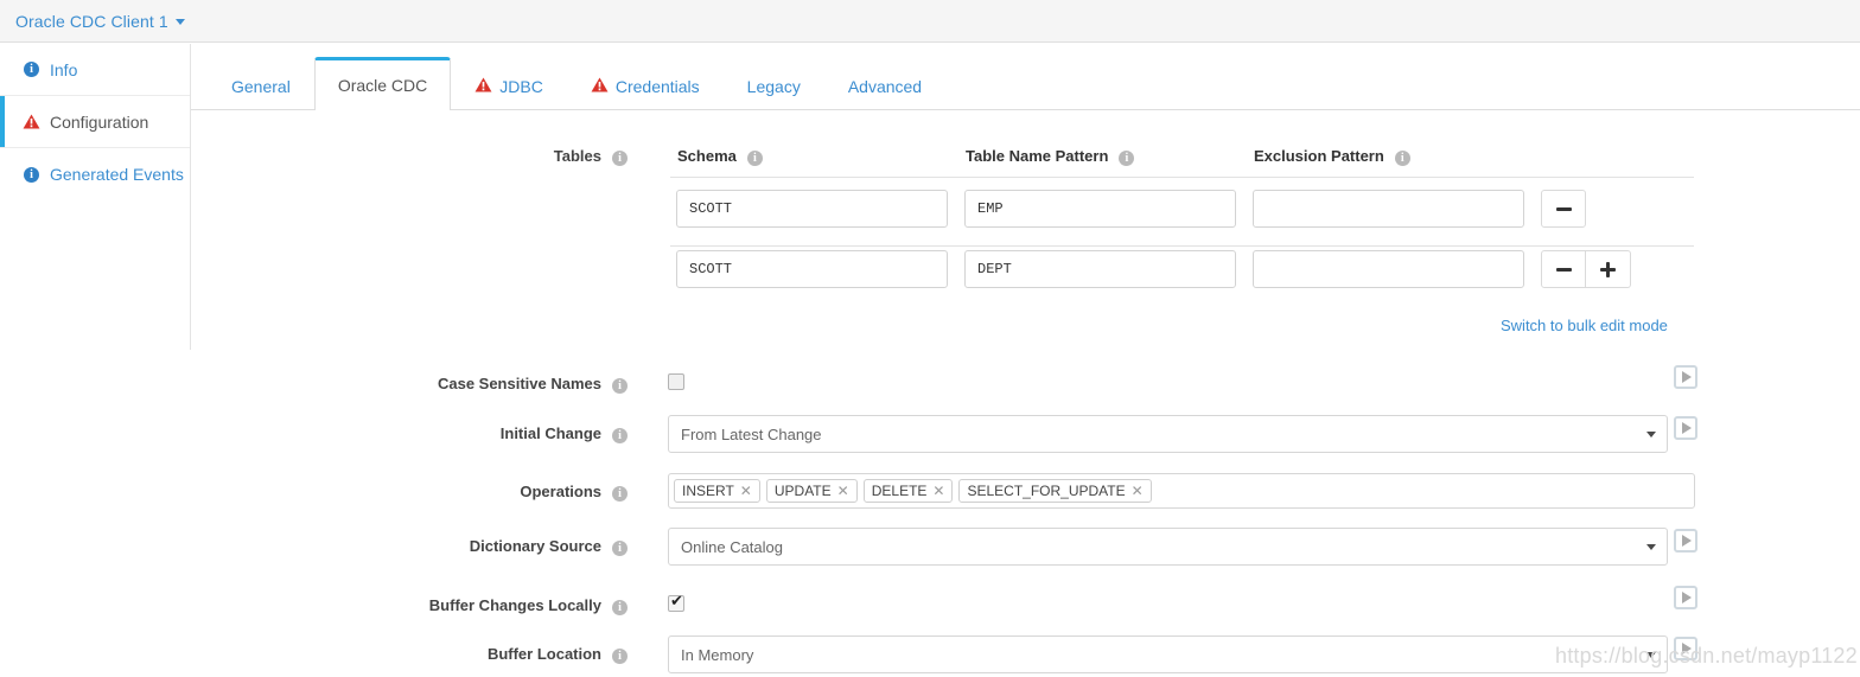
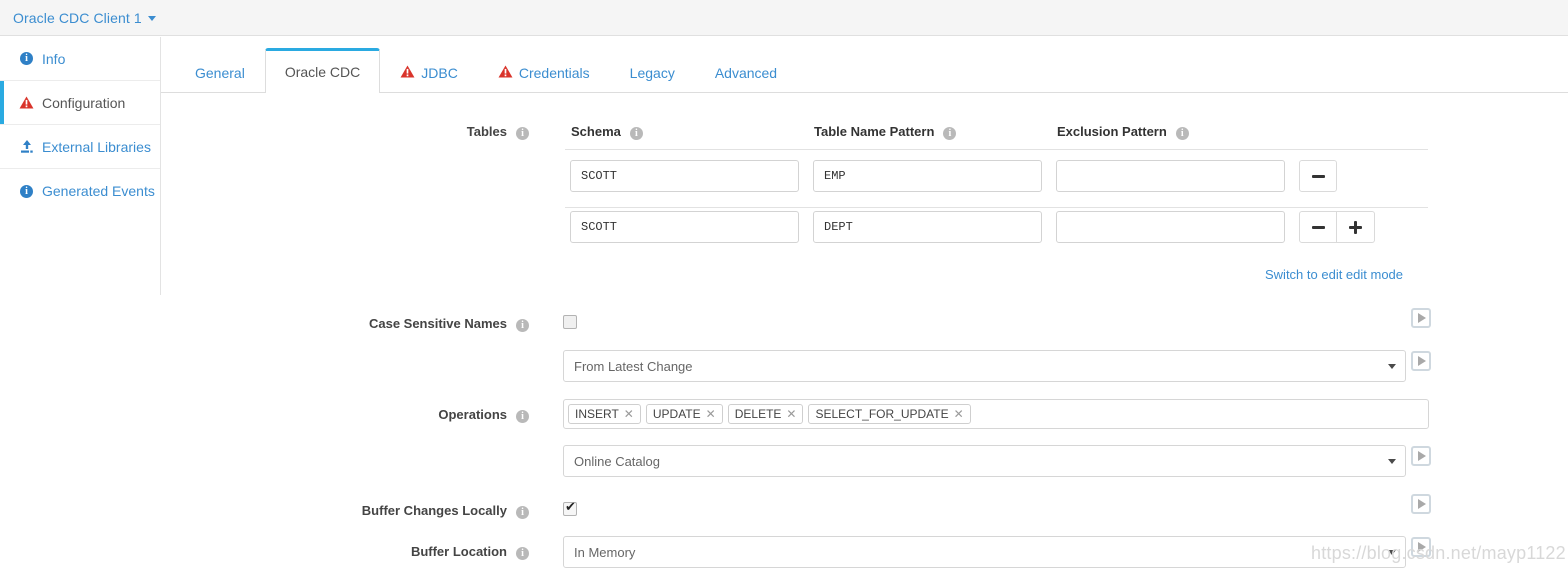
  Oracle CDC Client 1
  i
  Info
  Configuration
+ External Libraries
  i
  Generated Events
  General
  Oracle CDC
  JDBC
  Credentials
  Legacy
  Advanced
  Tables i
  Schema i
  Table Name Pattern i
  Exclusion Pattern i
  SCOTT
  EMP
  SCOTT
  DEPT
- Switch to bulk edit mode
+ Switch to edit edit mode
  Case Sensitive Names i
- Initial Change i
  From Latest Change
  Operations i
  INSERT
  ✕
  UPDATE
  ✕
  DELETE
  ✕
  SELECT_FOR_UPDATE
  ✕
- Dictionary Source i
  Online Catalog
  Buffer Changes Locally i
  Buffer Location i
  In Memory
  https://blog.csdn.net/mayp1122
